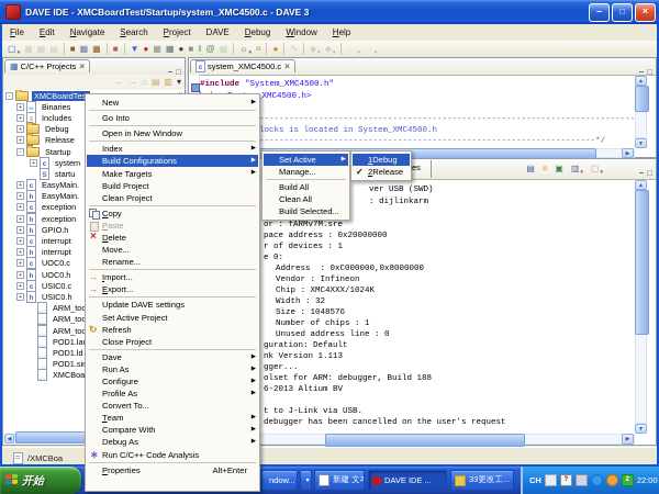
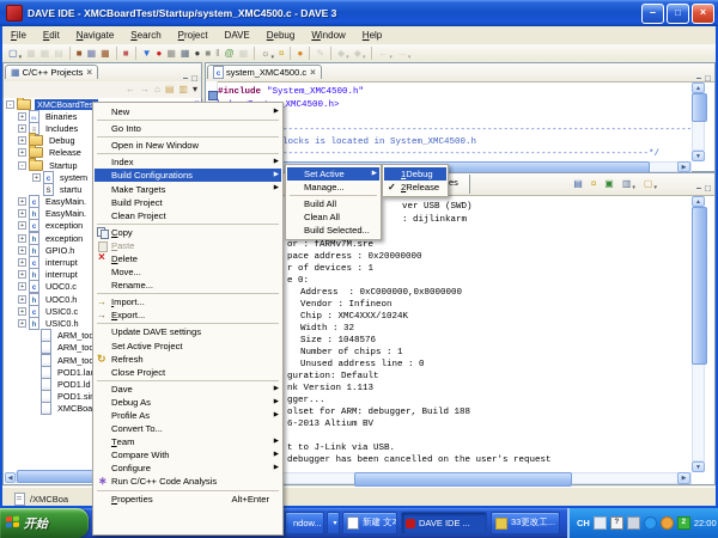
  DAVE IDE - XMCBoardTest/Startup/system_XMC4500.c - DAVE 3
  File
  Edit
  Navigate
  Search
  Project
  DAVE
  Debug
  Window
  Help
  ▢
  ▦
  ▦
  ▤
  ■
  ▦
  ▦
  ■
  ▼
  ●
  ▦
  ▦
  ●
  ■
  ‖
  @
  ▦
  ☼
  ¤
  ●
  ✎
  ◆
  ◆
  ←
  →
  C/C++ Projects
  ←
  →
  ⌂
  ▤
  ▥
  ▾
  XMCBoardTe
  Binaries
  Includes
  Debug
  Release
  Startup
  system
  startu
  EasyMain.
  EasyMain.
  exception
  exception
  GPIO.h
  interrupt
  interrupt
  UOC0.c
  UOC0.h
  USIC0.c
  USIC0.h
  ARM_to
  ARM_to
  ARM_to
  POD1.la
  POD1.ld
  POD1.si
  system_XMC4500.c
  es
  ▤
  ¤
  ▣
  ▥
  ▢
  #include
  "System_XMC4500.h"
  ----------------------------------------------------------------------------
  locks is located in System_XMC4500.h
  --------------------------------------------------------------------*/
  ver USB (SWD)
  : dijlinkarm
  or : fARMv7M.sre
  pace address : 0x20000000
  r of devices : 1
  e 0:
  Address : 0xC000000,0x8000000
  Vendor : Infineon
  Chip : XMC4XXX/1024K
  Width : 32
  Size : 1048576
  Number of chips : 1
  Unused address line : 0
  guration: Default
  nk Version 1.113
  gger...
  olset for ARM: debugger, Build 188
  6-2013 Altium BV
  t to J-Link via USB.
  debugger has been cancelled on the user's request
  /XMCBoa
  开始
  ndow...
  DAVE IDE ...
  33更改工...
  CH
  22:00
  New
  Go Into
  Open in New Window
  Index
  Build Configurations
  Make Targets
  Build Project
  Clean Project
  C
  opy
  P
  aste
  D
  elete
  Move...
  Rename...
  I
  mport...
  E
  xport...
  Update DAVE settings
  Set Active Project
  Refresh
  Close Project
  Dave
- Run As
- Configure
+ Debug As
  Profile As
  Convert To...
  T
  eam
  Compare With
- Debug As
+ Configure
  Run C/C++ Code Analysis
  P
  roperties
  Alt+Enter
  Set Active
  Manage...
  Build All
  Clean All
  Build Selected...
  1
  Debug
  2
  Release
